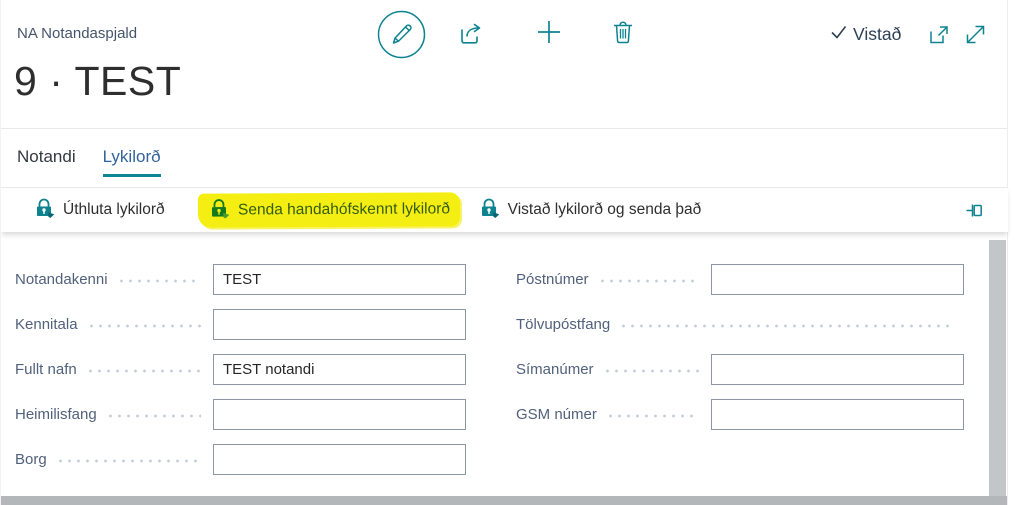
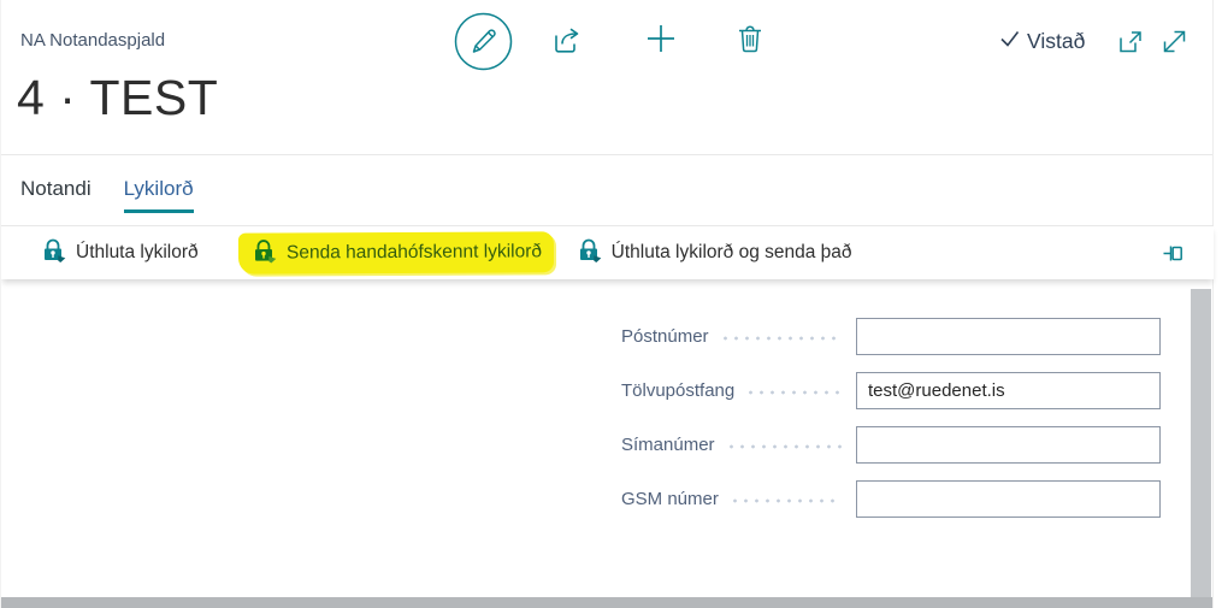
  NA Notandaspjald
- 9 · TEST
+ 4 · TEST
  Vistað
  Notandi
  Lykilorð
  Úthluta lykilorð
  Senda handahófskennt lykilorð
- Vistað lykilorð og senda það
+ Úthluta lykilorð og senda það
- Notandakenni
- TEST
- Kennitala
- Fullt nafn
- TEST notandi
- Heimilisfang
- Borg
  Póstnúmer
  Tölvupóstfang
+ test@ruedenet.is
  Símanúmer
  GSM númer
